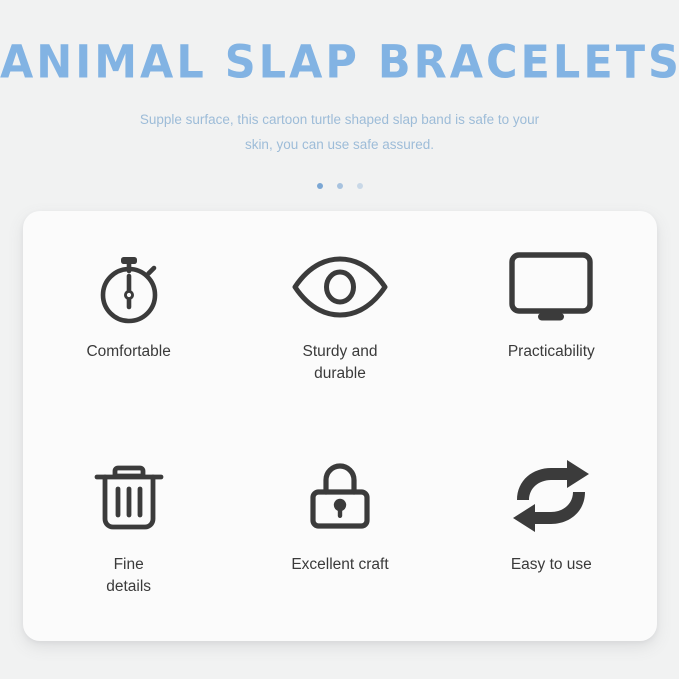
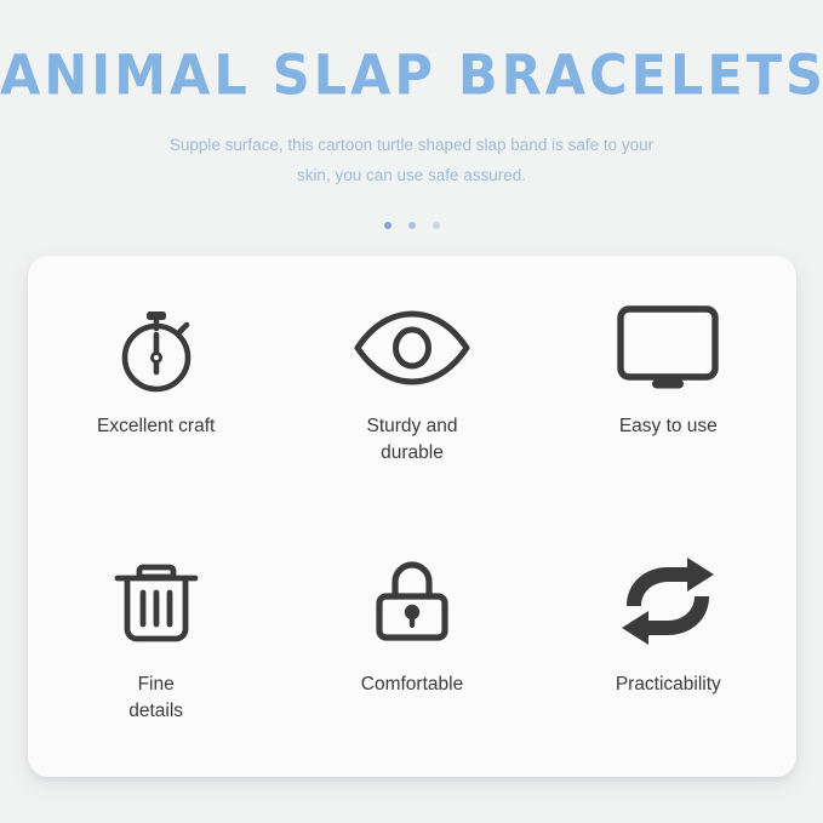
  ANIMAL SLAP BRACELETS
  Supple surface, this cartoon turtle shaped slap band is safe to your skin, you can use safe assured.
- Comfortable
+ Excellent craft
  Sturdy and
  durable
- Practicability
+ Easy to use
  Fine
  details
- Excellent craft
+ Comfortable
- Easy to use
+ Practicability
